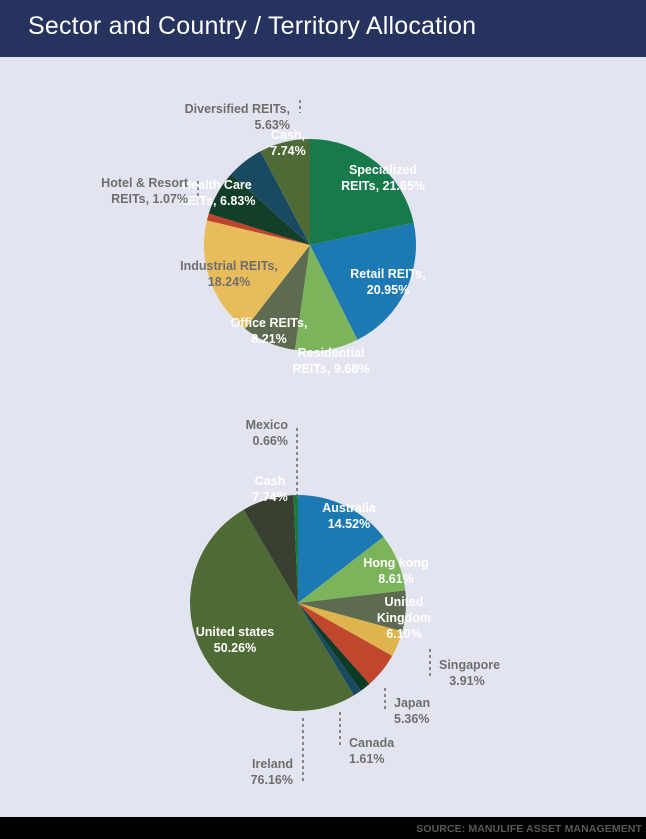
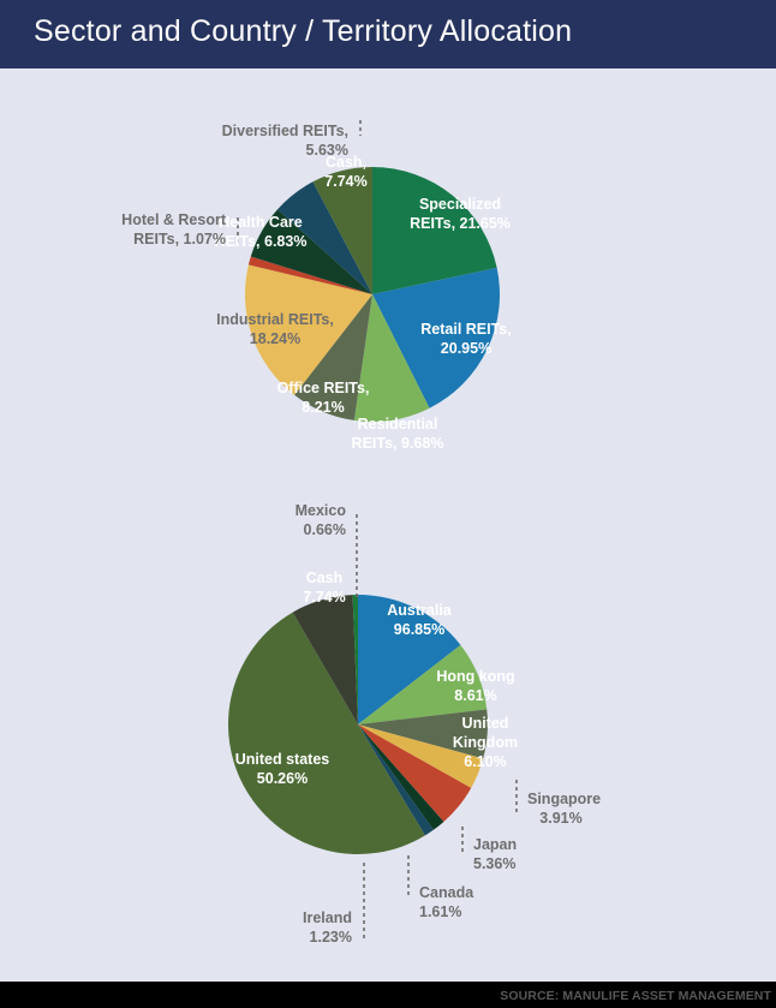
  Sector and Country / Territory Allocation
  Specialized
  REITs, 21.65%
  Retail REITs,
  20.95%
  Residential
  REITs, 9.68%
  Office REITs,
  8.21%
  Industrial REITs,
  18.24%
  Health Care
  REITs, 6.83%
  Cash,
  7.74%
  Diversified REITs,
  5.63%
  Hotel & Resort
  REITs, 1.07%
  Australia
- 14.52%
+ 96.85%
  Hong kong
  8.61%
  United
  Kingdom
  6.10%
  United states
  50.26%
  Cash
  7.74%
  Mexico
  0.66%
  Singapore
  3.91%
  Japan
  5.36%
  Canada
  1.61%
  Ireland
- 76.16%
+ 1.23%
  SOURCE: MANULIFE ASSET MANAGEMENT
